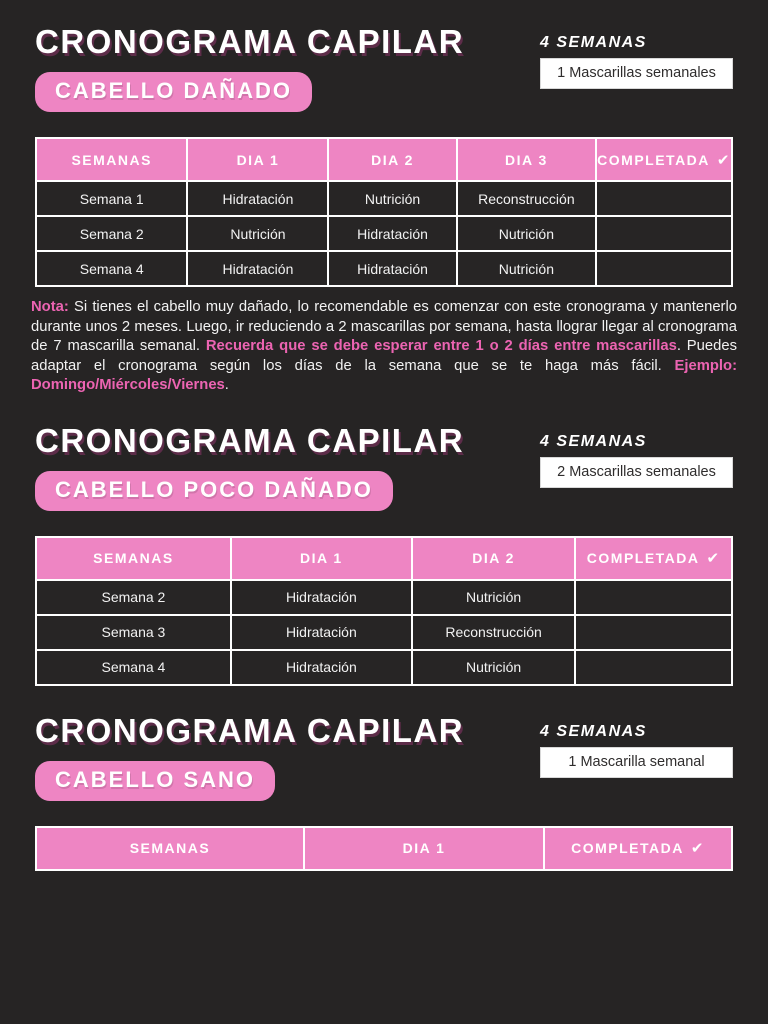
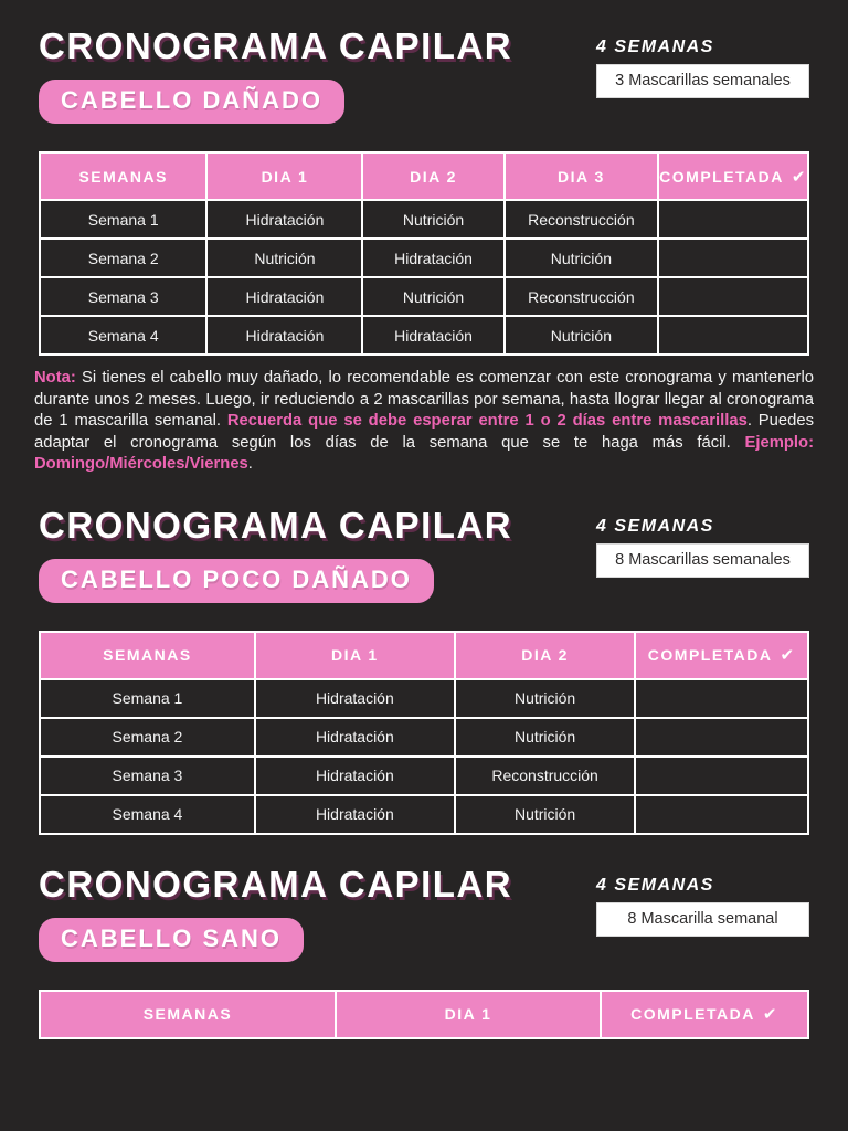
  CRONOGRAMA CAPILAR
  CABELLO DAÑADO
  4 SEMANAS
- 1 Mascarillas semanales
+ 3 Mascarillas semanales
  SEMANAS	DIA 1	DIA 2	DIA 3	COMPLETADA ✔
  Semana 1	Hidratación	Nutrición	Reconstrucción
  Semana 2	Nutrición	Hidratación	Nutrición
+ Semana 3	Hidratación	Nutrición	Reconstrucción
  Semana 4	Hidratación	Hidratación	Nutrición
- Nota: Si tienes el cabello muy dañado, lo recomendable es comenzar con este cronograma y mantenerlo durante unos 2 meses. Luego, ir reduciendo a 2 mascarillas por semana, hasta llograr llegar al cronograma de 7 mascarilla semanal. Recuerda que se debe esperar entre 1 o 2 días entre mascarillas. Puedes adaptar el cronograma según los días de la semana que se te haga más fácil. Ejemplo: Domingo/Miércoles/Viernes.
+ Nota: Si tienes el cabello muy dañado, lo recomendable es comenzar con este cronograma y mantenerlo durante unos 2 meses. Luego, ir reduciendo a 2 mascarillas por semana, hasta llograr llegar al cronograma de 1 mascarilla semanal. Recuerda que se debe esperar entre 1 o 2 días entre mascarillas. Puedes adaptar el cronograma según los días de la semana que se te haga más fácil. Ejemplo: Domingo/Miércoles/Viernes.
  CRONOGRAMA CAPILAR
  CABELLO POCO DAÑADO
  4 SEMANAS
- 2 Mascarillas semanales
+ 8 Mascarillas semanales
  SEMANAS	DIA 1	DIA 2	COMPLETADA ✔
+ Semana 1	Hidratación	Nutrición
  Semana 2	Hidratación	Nutrición
  Semana 3	Hidratación	Reconstrucción
  Semana 4	Hidratación	Nutrición
  CRONOGRAMA CAPILAR
  CABELLO SANO
  4 SEMANAS
- 1 Mascarilla semanal
+ 8 Mascarilla semanal
  SEMANAS	DIA 1	COMPLETADA ✔
